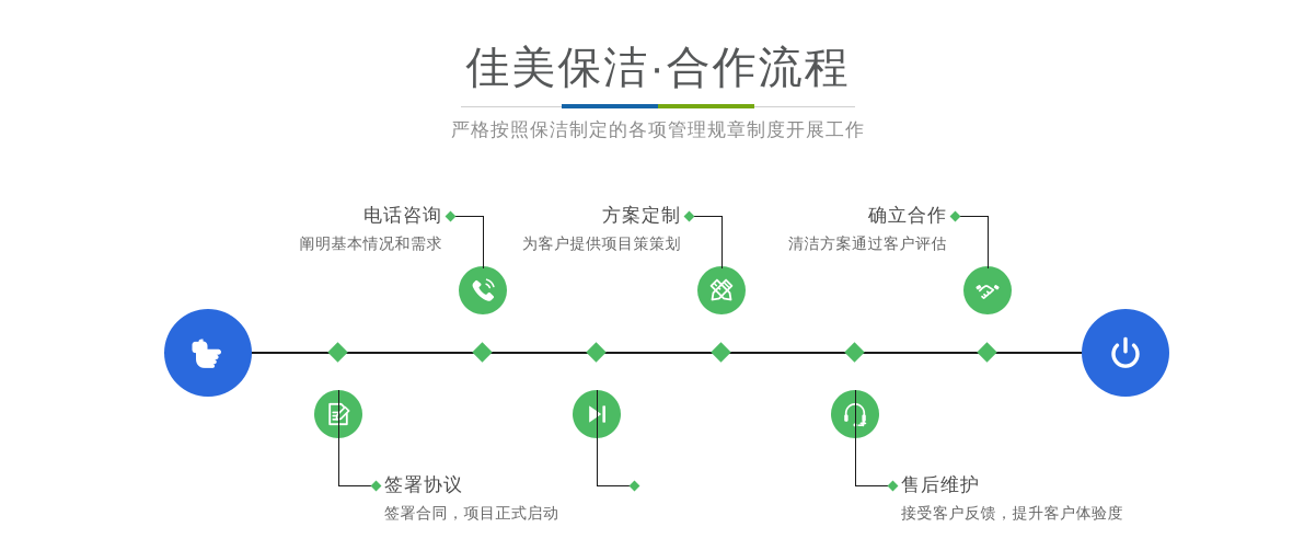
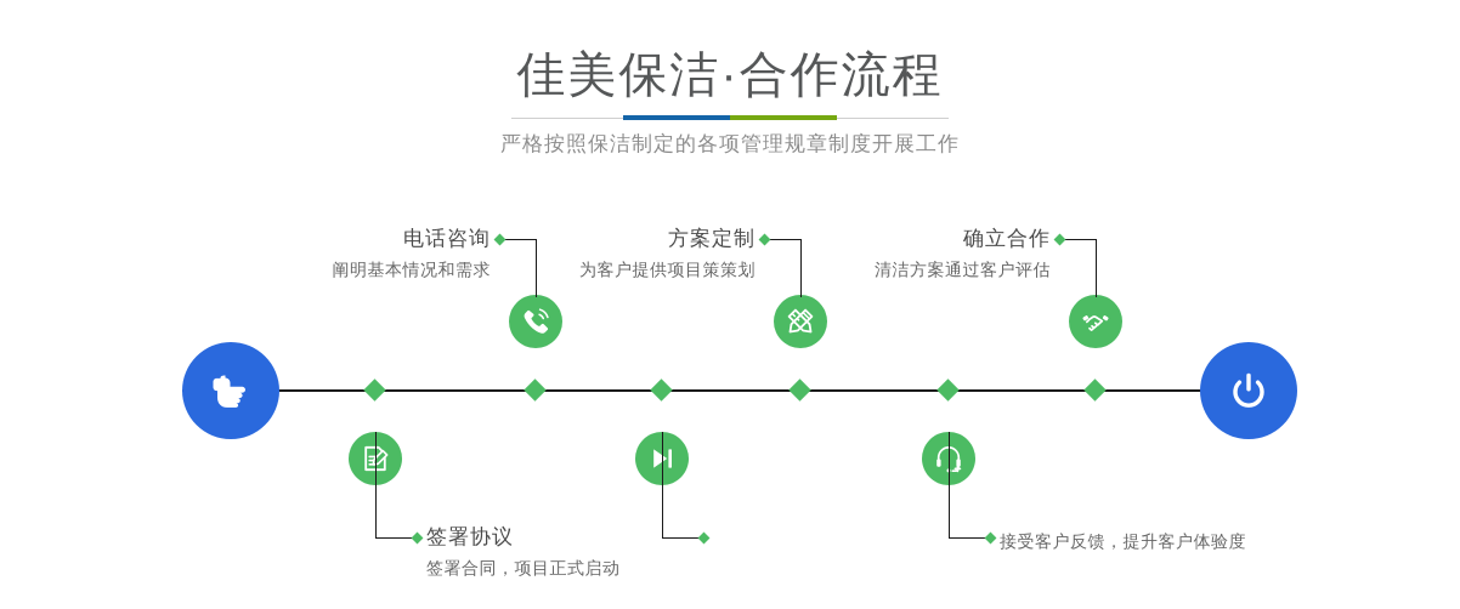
  佳美保洁·合作流程
  严格按照保洁制定的各项管理规章制度开展工作
  电话咨询
  阐明基本情况和需求
  签署协议
  签署合同，项目正式启动
  方案定制
  为客户提供项目策策划
- 售后维护
  接受客户反馈，提升客户体验度
  确立合作
  清洁方案通过客户评估
